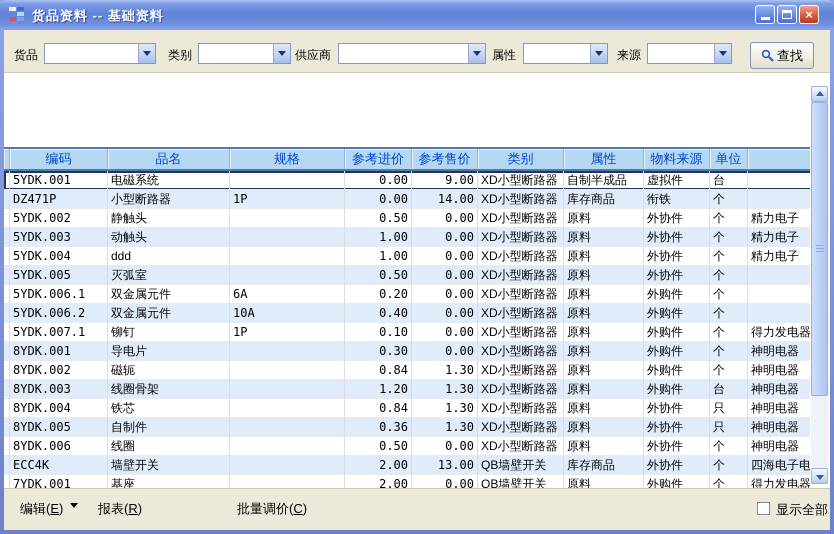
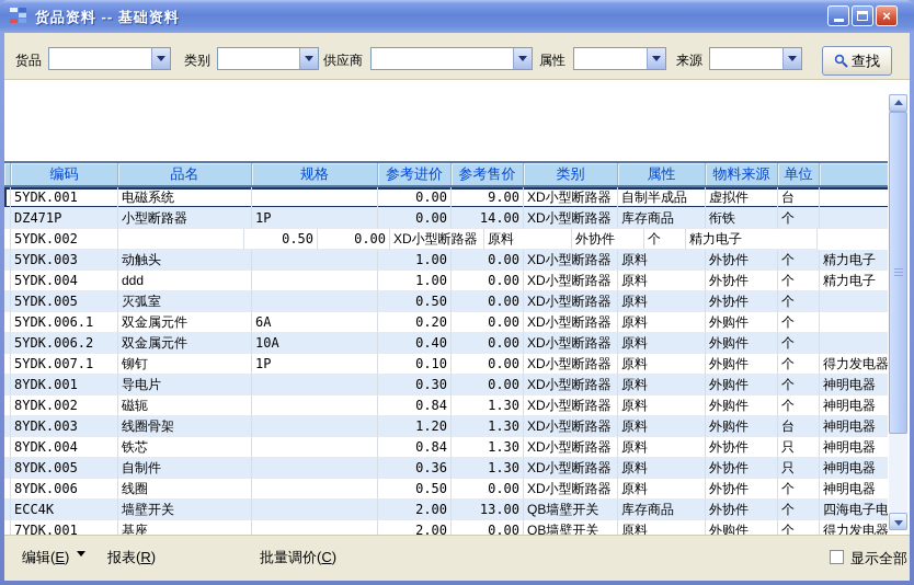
  货品资料 -- 基础资料
  ×
  货品
  类别
  供应商
  属性
  来源
  查找
  编码
  品名
  规格
  参考进价
  参考售价
  类别
  属性
  物料来源
  单位
  5YDK.001
  电磁系统
  0.00
  9.00
  XD小型断路器
  自制半成品
  虚拟件
  台
  DZ471P
  小型断路器
  1P
  0.00
  14.00
  XD小型断路器
  库存商品
  衔铁
  个
  5YDK.002
- 静触头
  0.50
  0.00
  XD小型断路器
  原料
  外协件
  个
  精力电子
  5YDK.003
  动触头
  1.00
  0.00
  XD小型断路器
  原料
  外协件
  个
  精力电子
  5YDK.004
  ddd
  1.00
  0.00
  XD小型断路器
  原料
  外协件
  个
  精力电子
  5YDK.005
  灭弧室
  0.50
  0.00
  XD小型断路器
  原料
  外协件
  个
  5YDK.006.1
  双金属元件
  6A
  0.20
  0.00
  XD小型断路器
  原料
  外购件
  个
  5YDK.006.2
  双金属元件
  10A
  0.40
  0.00
  XD小型断路器
  原料
  外购件
  个
  5YDK.007.1
  铆钉
  1P
  0.10
  0.00
  XD小型断路器
  原料
  外购件
  个
  得力发电器
  8YDK.001
  导电片
  0.30
  0.00
  XD小型断路器
  原料
  外购件
  个
  神明电器
  8YDK.002
  磁轭
  0.84
  1.30
  XD小型断路器
  原料
  外购件
  个
  神明电器
  8YDK.003
  线圈骨架
  1.20
  1.30
  XD小型断路器
  原料
  外购件
  台
  神明电器
  8YDK.004
  铁芯
  0.84
  1.30
  XD小型断路器
  原料
  外协件
  只
  神明电器
  8YDK.005
  自制件
  0.36
  1.30
  XD小型断路器
  原料
  外协件
  只
  神明电器
  8YDK.006
  线圈
  0.50
  0.00
  XD小型断路器
  原料
  外协件
  个
  神明电器
  ECC4K
  墙壁开关
  2.00
  13.00
  QB墙壁开关
  库存商品
  外协件
  个
  四海电子电
  7YDK.001
  基座
  2.00
  0.00
  QB墙壁开关
  原料
  外购件
  个
  得力发电器
  编辑(E)
  报表(R)
  批量调价(C)
  显示全部
